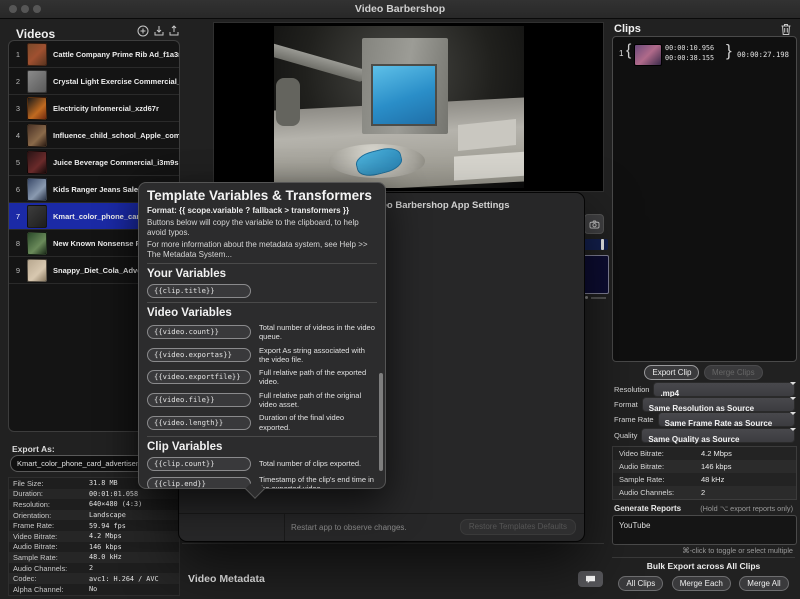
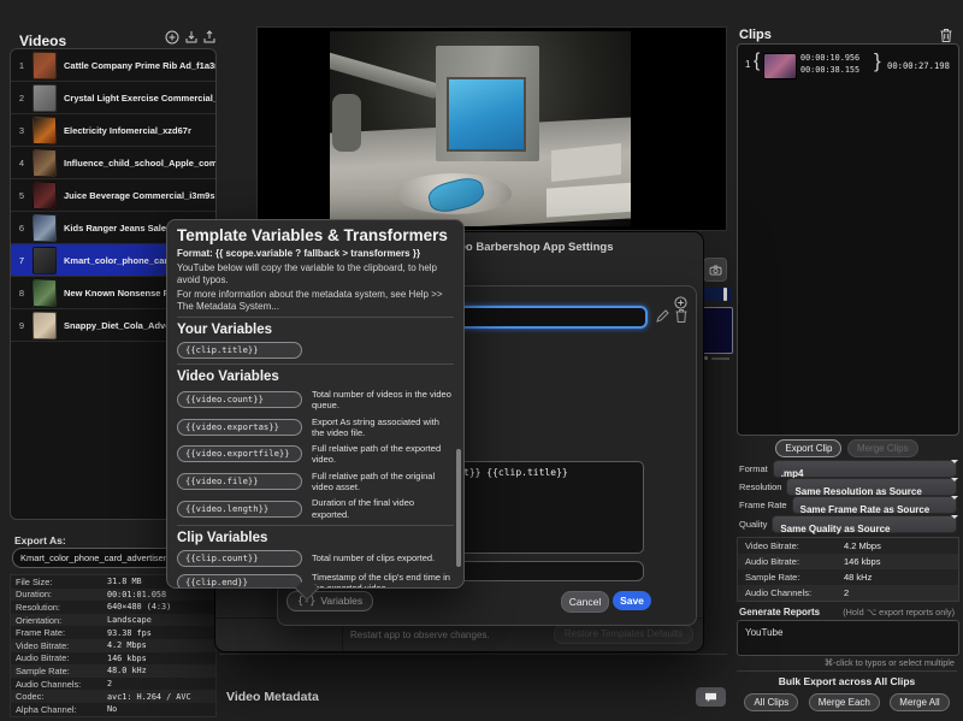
- Video Barbershop
  Videos
  1
  Cattle Company Prime Rib Ad_f1a3
  2
  Crystal Light Exercise Commercial_
  3
  Electricity Infomercial_xzd67r
  4
  Influence_child_school_Apple_com
  5
  Juice Beverage Commercial_i3m9s
  6
  7
  Kmart_color_phone_ca
  8
  9
  Snappy_Diet_Cola_Adv
  Export As:
  Kmart_color_phone_card_advertise
  File Size:
  31.8 MB
  Duration:
  00:01:01.058
  Resolution:
  640×480 (4:3)
  Orientation:
  Landscape
  Frame Rate:
- 59.94 fps
+ 93.38 fps
  Video Bitrate:
  4.2 Mbps
  Audio Bitrate:
  146 kbps
  Sample Rate:
  48.0 kHz
  Audio Channels:
  2
  Codec:
  avc1: H.264 / AVC
  Alpha Channel:
  No
  Video Metadata
  Clips
  1
  {
  00:00:10.956
  00:00:38.155
  }
  00:00:27.198
  Export Clip Merge Clips
- Resolution
+ Format
  .mp4
- Format
+ Resolution
  Same Resolution as Source
  Frame Rate
  Same Frame Rate as Source
  Quality
  Same Quality as Source
  Video Bitrate:
  4.2 Mbps
  Audio Bitrate:
  146 kbps
  Sample Rate:
  48 kHz
  Audio Channels:
  2
  Generate Reports
  (Hold ⌥ export reports only)
  YouTube
- ⌘-click to toggle or select multiple
+ ⌘-click to typos or select multiple
  Bulk Export across All Clips
  All Clips Merge Each Merge All
  o Barbershop App Settings
  Restart app to observe changes.
  Restore Templates Defaults
+ t}} {{clip.title}}
+ {-} Variables
+ Cancel
+ Save
  Template Variables & Transformers
  Format: {{ scope.variable ? fallback > transformers }}
- Buttons below will copy the variable to the clipboard, to help avoid typos.
+ YouTube below will copy the variable to the clipboard, to help avoid typos.
  For more information about the metadata system, see Help >> The Metadata System...
  Your Variables
  {{clip.title}}
  Video Variables
  {{video.count}}
  Total number of videos in the video queue.
  {{video.exportas}}
  Export As string associated with the video file.
  {{video.exportfile}}
  Full relative path of the exported video.
  {{video.file}}
  Full relative path of the original video asset.
  {{video.length}}
  Duration of the final video exported.
  Clip Variables
  {{clip.count}}
  Total number of clips exported.
  {{clip.end}}
